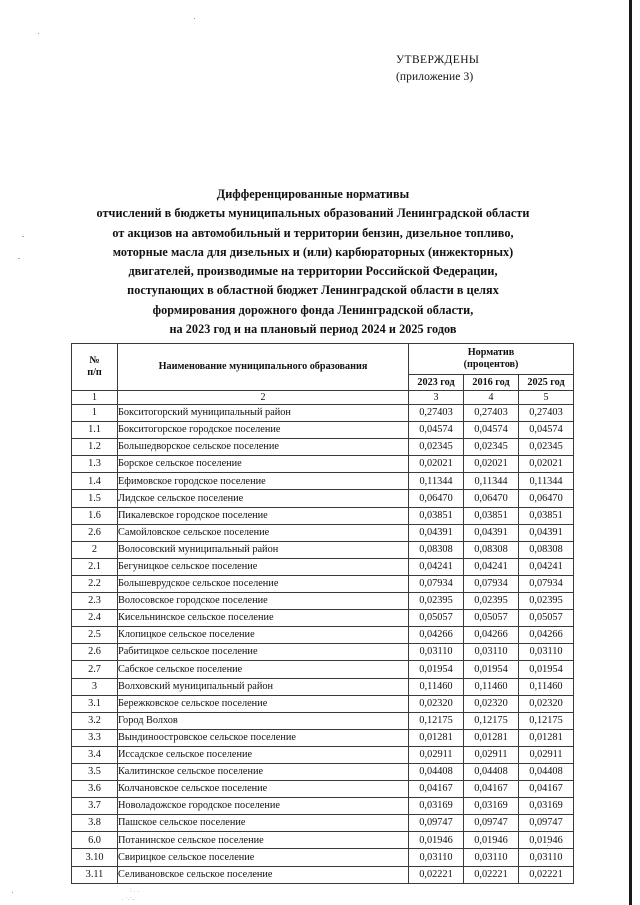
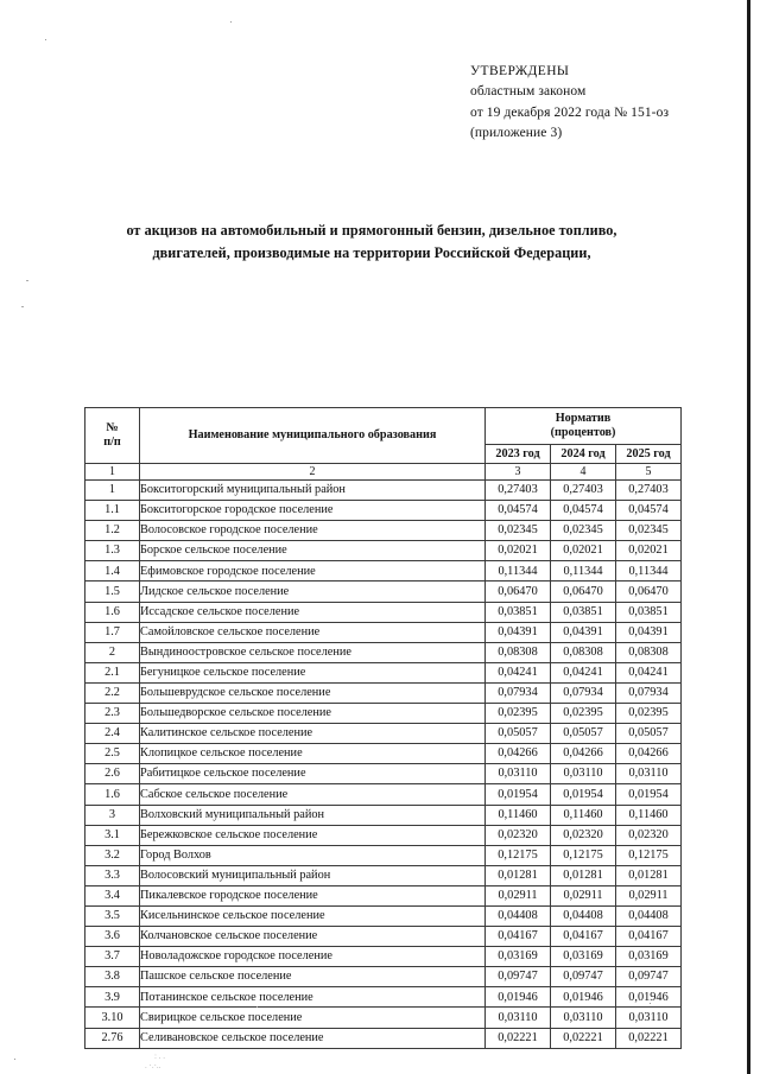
  УТВЕРЖДЕНЫ
+ областным законом
+ от 19 декабря 2022 года № 151-оз
  (приложение 3)
- Дифференцированные нормативы
- отчислений в бюджеты муниципальных образований Ленинградской области
- от акцизов на автомобильный и территории бензин, дизельное топливо,
+ от акцизов на автомобильный и прямогонный бензин, дизельное топливо,
- моторные масла для дизельных и (или) карбюраторных (инжекторных)
  двигателей, производимые на территории Российской Федерации,
- поступающих в областной бюджет Ленинградской области в целях
- формирования дорожного фонда Ленинградской области,
- на 2023 год и на плановый период 2024 и 2025 годов
  № п/п	Наименование муниципального образования	Норматив (процентов)
- 2023 год	2016 год	2025 год
+ 2023 год	2024 год	2025 год
  1	2	3	4	5
  1	Бокситогорский муниципальный район	0,27403	0,27403	0,27403
  1.1	Бокситогорское городское поселение	0,04574	0,04574	0,04574
- 1.2	Большедворское сельское поселение	0,02345	0,02345	0,02345
+ 1.2	Волосовское городское поселение	0,02345	0,02345	0,02345
  1.3	Борское сельское поселение	0,02021	0,02021	0,02021
  1.4	Ефимовское городское поселение	0,11344	0,11344	0,11344
  1.5	Лидское сельское поселение	0,06470	0,06470	0,06470
- 1.6	Пикалевское городское поселение	0,03851	0,03851	0,03851
+ 1.6	Иссадское сельское поселение	0,03851	0,03851	0,03851
- 2.6	Самойловское сельское поселение	0,04391	0,04391	0,04391
+ 1.7	Самойловское сельское поселение	0,04391	0,04391	0,04391
- 2	Волосовский муниципальный район	0,08308	0,08308	0,08308
+ 2	Вындиноостровское сельское поселение	0,08308	0,08308	0,08308
  2.1	Бегуницкое сельское поселение	0,04241	0,04241	0,04241
  2.2	Большеврудское сельское поселение	0,07934	0,07934	0,07934
- 2.3	Волосовское городское поселение	0,02395	0,02395	0,02395
+ 2.3	Большедворское сельское поселение	0,02395	0,02395	0,02395
- 2.4	Кисельнинское сельское поселение	0,05057	0,05057	0,05057
+ 2.4	Калитинское сельское поселение	0,05057	0,05057	0,05057
  2.5	Клопицкое сельское поселение	0,04266	0,04266	0,04266
  2.6	Рабитицкое сельское поселение	0,03110	0,03110	0,03110
- 2.7	Сабское сельское поселение	0,01954	0,01954	0,01954
+ 1.6	Сабское сельское поселение	0,01954	0,01954	0,01954
  3	Волховский муниципальный район	0,11460	0,11460	0,11460
  3.1	Бережковское сельское поселение	0,02320	0,02320	0,02320
  3.2	Город Волхов	0,12175	0,12175	0,12175
- 3.3	Вындиноостровское сельское поселение	0,01281	0,01281	0,01281
+ 3.3	Волосовский муниципальный район	0,01281	0,01281	0,01281
- 3.4	Иссадское сельское поселение	0,02911	0,02911	0,02911
+ 3.4	Пикалевское городское поселение	0,02911	0,02911	0,02911
- 3.5	Калитинское сельское поселение	0,04408	0,04408	0,04408
+ 3.5	Кисельнинское сельское поселение	0,04408	0,04408	0,04408
  3.6	Колчановское сельское поселение	0,04167	0,04167	0,04167
  3.7	Новоладожское городское поселение	0,03169	0,03169	0,03169
  3.8	Пашское сельское поселение	0,09747	0,09747	0,09747
- 6.0	Потанинское сельское поселение	0,01946	0,01946	0,01946
+ 3.9	Потанинское сельское поселение	0,01946	0,01946	0,01946
  3.10	Свирицкое сельское поселение	0,03110	0,03110	0,03110
- 3.11	Селивановское сельское поселение	0,02221	0,02221	0,02221
+ 2.76	Селивановское сельское поселение	0,02221	0,02221	0,02221
  : . .
  . ·.·..
